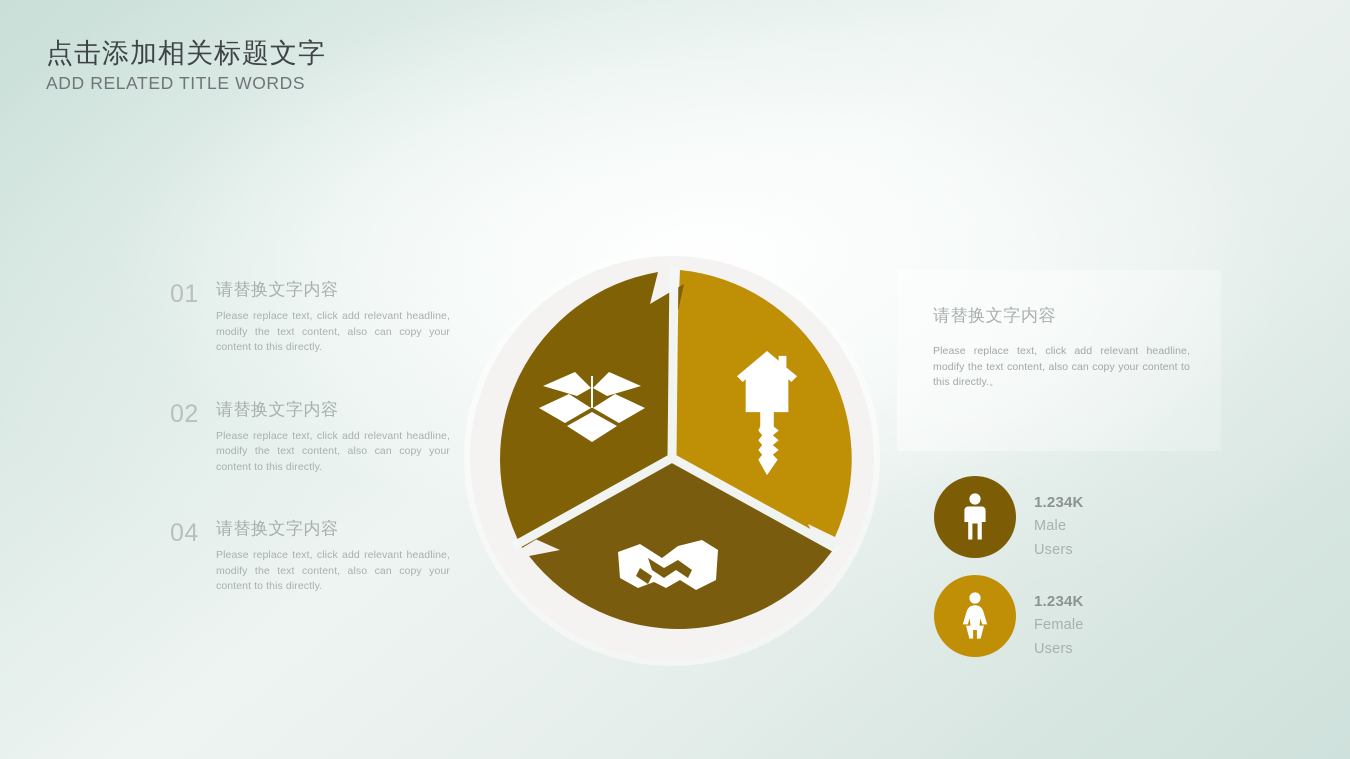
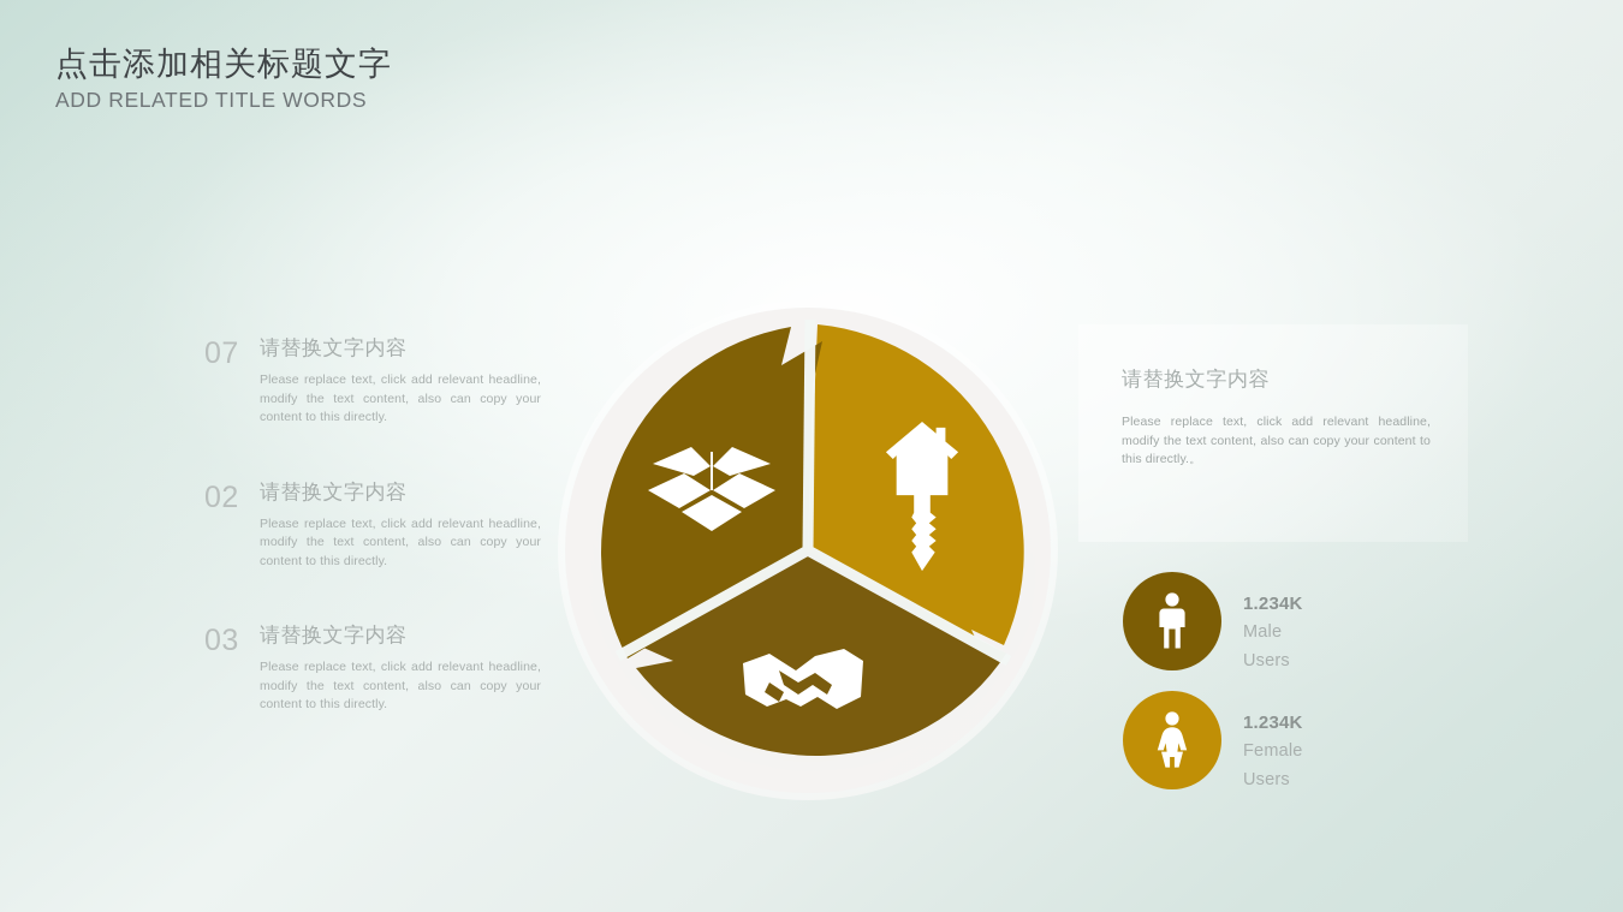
  点击添加相关标题文字
  ADD RELATED TITLE WORDS
- 01
+ 07
  请替换文字内容
  Please replace text, click add relevant headline, modify the text content, also can copy your content to this directly.
  02
  请替换文字内容
  Please replace text, click add relevant headline, modify the text content, also can copy your content to this directly.
- 04
+ 03
  请替换文字内容
  Please replace text, click add relevant headline, modify the text content, also can copy your content to this directly.
  请替换文字内容
  Please replace text, click add relevant headline, modify the text content, also can copy your content to this directly.。
  1.234K
  Male Users
  1.234K
  Female Users
